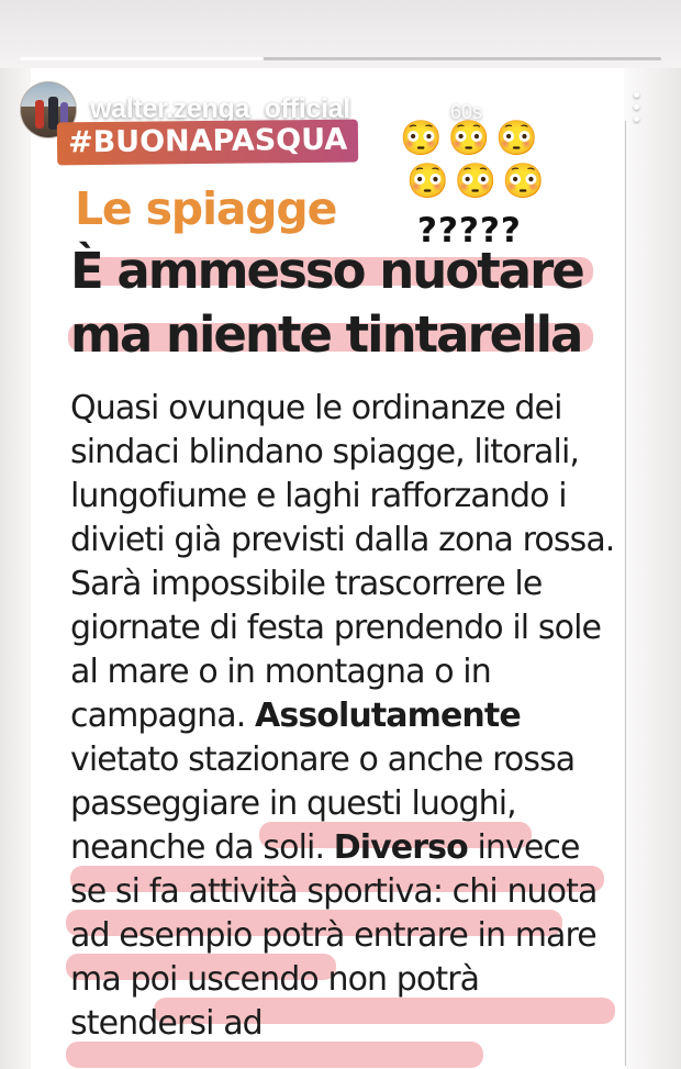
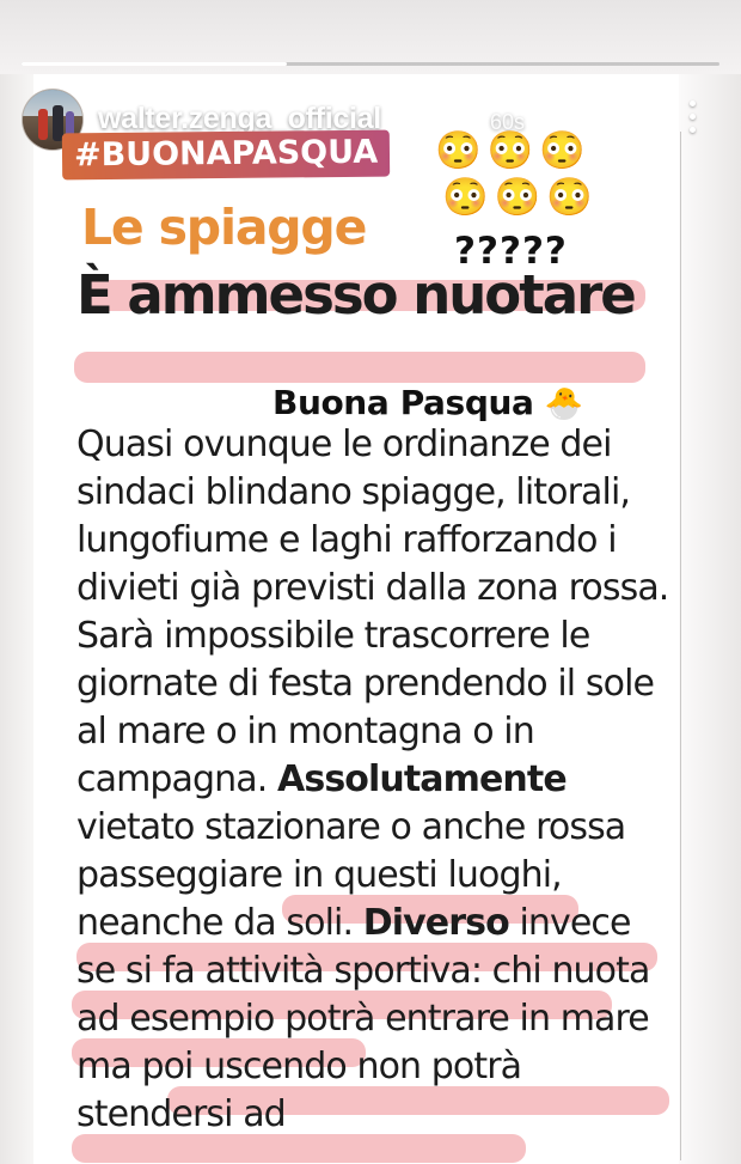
  Le spiagge
  È ammesso nuotare
- ma niente tintarella
  Quasi ovunque le ordinanze dei sindaci blindano spiagge, litorali, lungofiume e laghi rafforzando i divieti già previsti dalla zona rossa. Sarà impossibile trascorrere le giornate di festa prendendo il sole al mare o in montagna o in campagna. Assolutamente vietato stazionare o anche rossa passeggiare in questi luoghi, neanche da soli. Diverso invece se si fa attività sportiva: chi nuota ad esempio potrà entrare in mare ma poi uscendo non potrà stendersi ad
  #BUONAPASQUA
  😳😳😳
  😳😳😳
  ?????
+ Buona Pasqua 🐣
  walter.zenga_official
  60s
